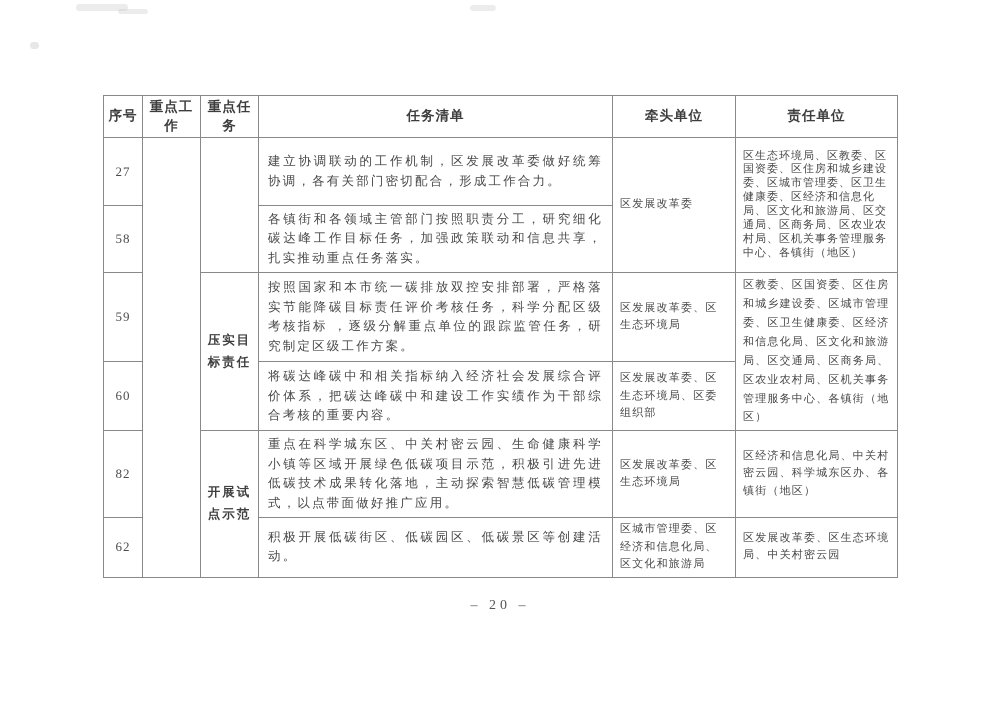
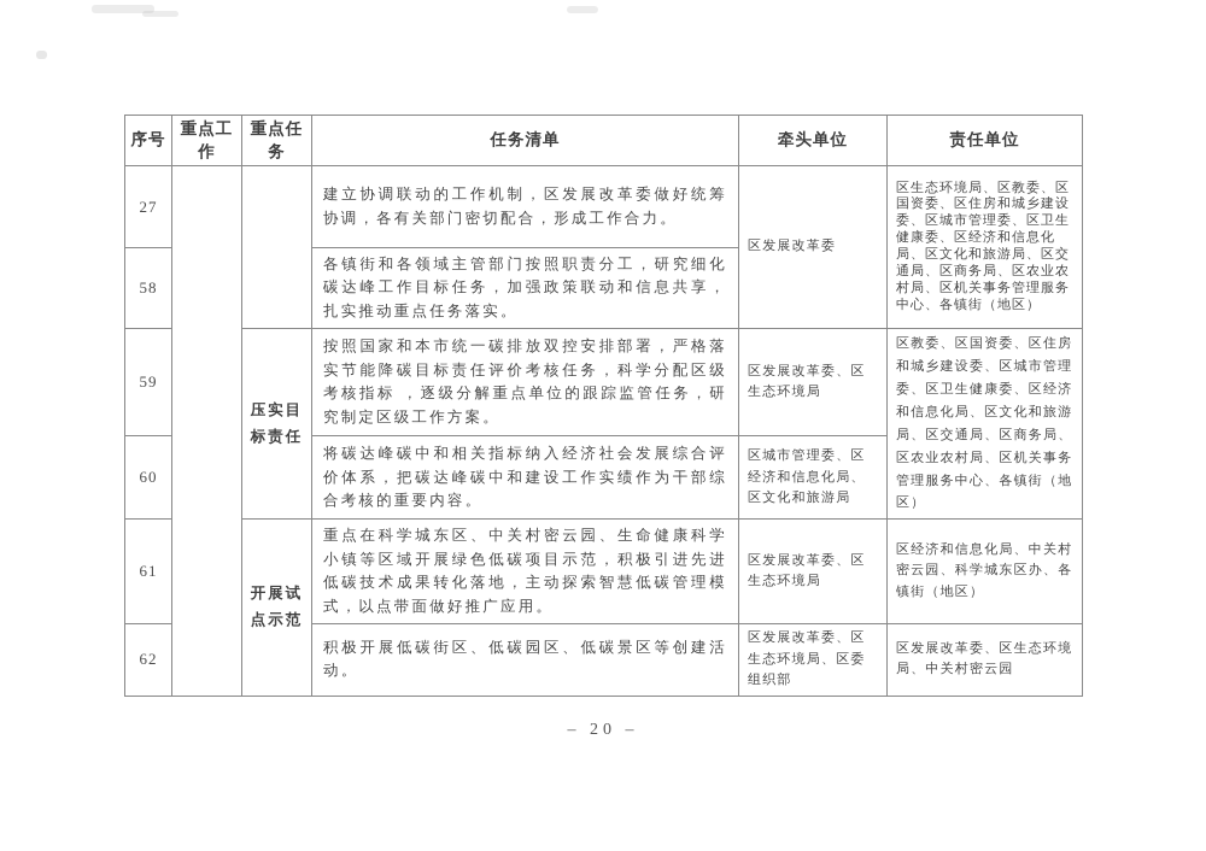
  序号	重点工作	重点任务	任务清单	牵头单位	责任单位
  27			建立协调联动的工作机制，区发展改革委做好统筹协调，各有关部门密切配合，形成工作合力。	区发展改革委	区生态环境局、区教委、区国资委、区住房和城乡建设委、区城市管理委、区卫生健康委、区经济和信息化局、区文化和旅游局、区交通局、区商务局、区农业农村局、区机关事务管理服务中心、各镇街（地区）
  58	各镇街和各领域主管部门按照职责分工，研究细化碳达峰工作目标任务，加强政策联动和信息共享，扎实推动重点任务落实。
  59	压实目标责任	按照国家和本市统一碳排放双控安排部署，严格落实节能降碳目标责任评价考核任务，科学分配区级考核指标 ，逐级分解重点单位的跟踪监管任务，研究制定区级工作方案。	区发展改革委、区生态环境局	区教委、区国资委、区住房和城乡建设委、区城市管理委、区卫生健康委、区经济和信息化局、区文化和旅游局、区交通局、区商务局、区农业农村局、区机关事务管理服务中心、各镇街（地区）
- 60	将碳达峰碳中和相关指标纳入经济社会发展综合评价体系，把碳达峰碳中和建设工作实绩作为干部综合考核的重要内容。	区发展改革委、区生态环境局、区委组织部
+ 60	将碳达峰碳中和相关指标纳入经济社会发展综合评价体系，把碳达峰碳中和建设工作实绩作为干部综合考核的重要内容。	区城市管理委、区经济和信息化局、区文化和旅游局
- 82	开展试点示范	重点在科学城东区、中关村密云园、生命健康科学小镇等区域开展绿色低碳项目示范，积极引进先进低碳技术成果转化落地，主动探索智慧低碳管理模式，以点带面做好推广应用。	区发展改革委、区生态环境局	区经济和信息化局、中关村密云园、科学城东区办、各镇街（地区）
+ 61	开展试点示范	重点在科学城东区、中关村密云园、生命健康科学小镇等区域开展绿色低碳项目示范，积极引进先进低碳技术成果转化落地，主动探索智慧低碳管理模式，以点带面做好推广应用。	区发展改革委、区生态环境局	区经济和信息化局、中关村密云园、科学城东区办、各镇街（地区）
- 62	积极开展低碳街区、低碳园区、低碳景区等创建活动。	区城市管理委、区经济和信息化局、区文化和旅游局	区发展改革委、区生态环境局、中关村密云园
+ 62	积极开展低碳街区、低碳园区、低碳景区等创建活动。	区发展改革委、区生态环境局、区委组织部	区发展改革委、区生态环境局、中关村密云园
  – 20 –
